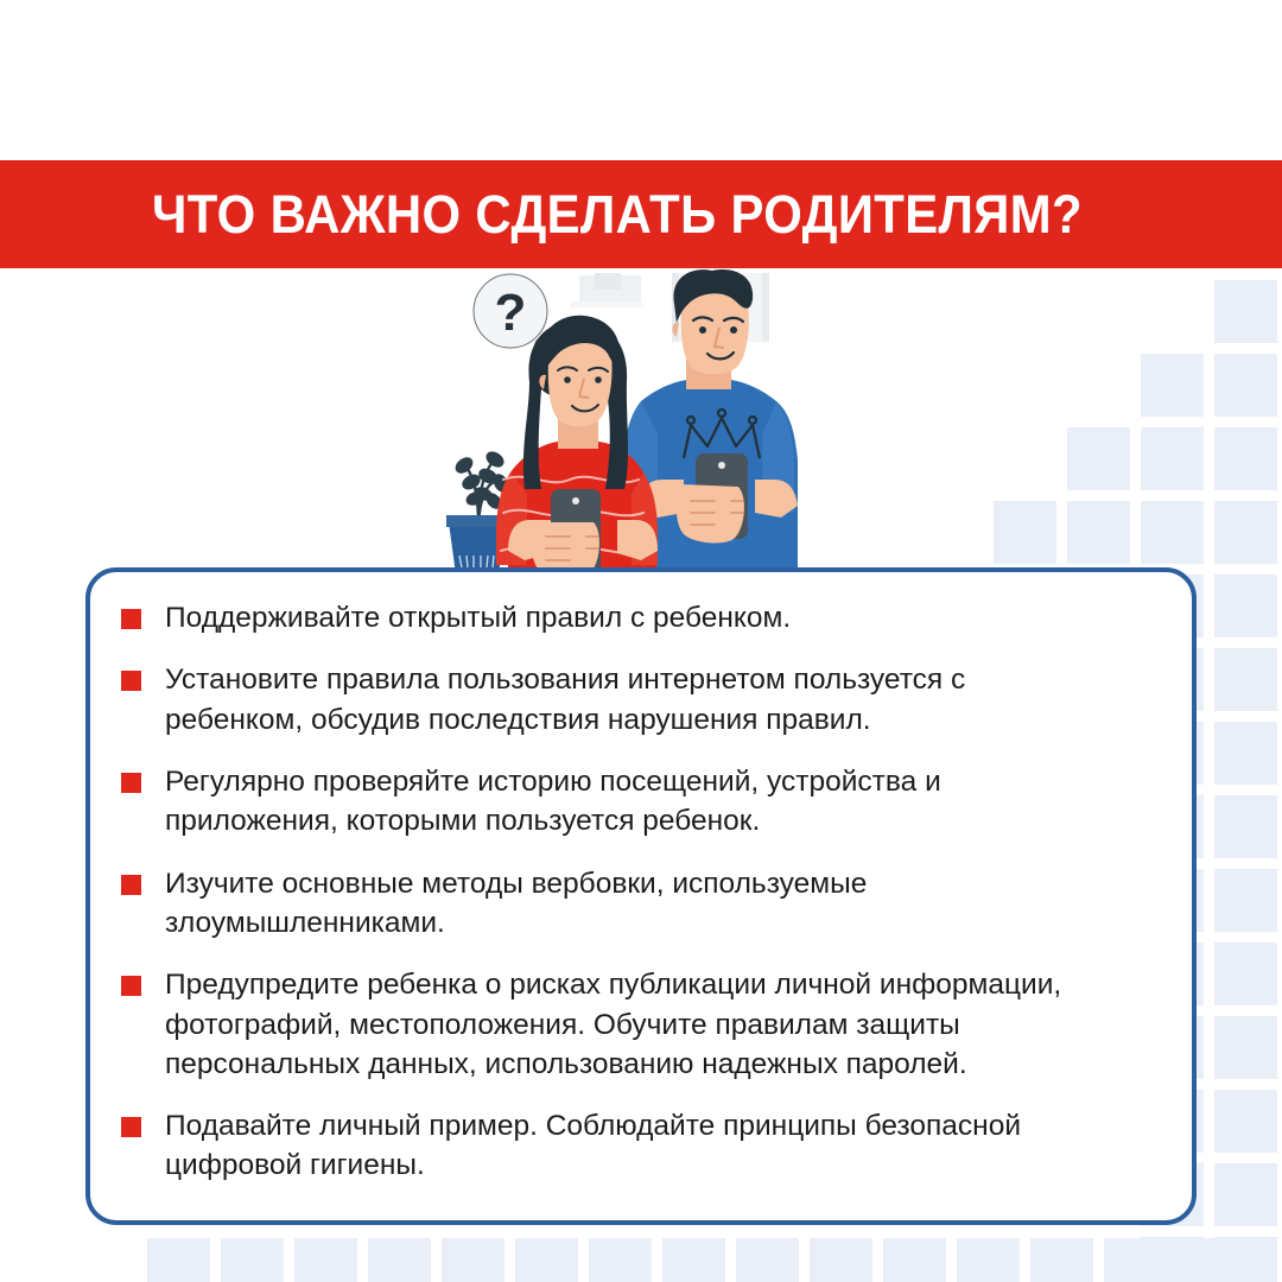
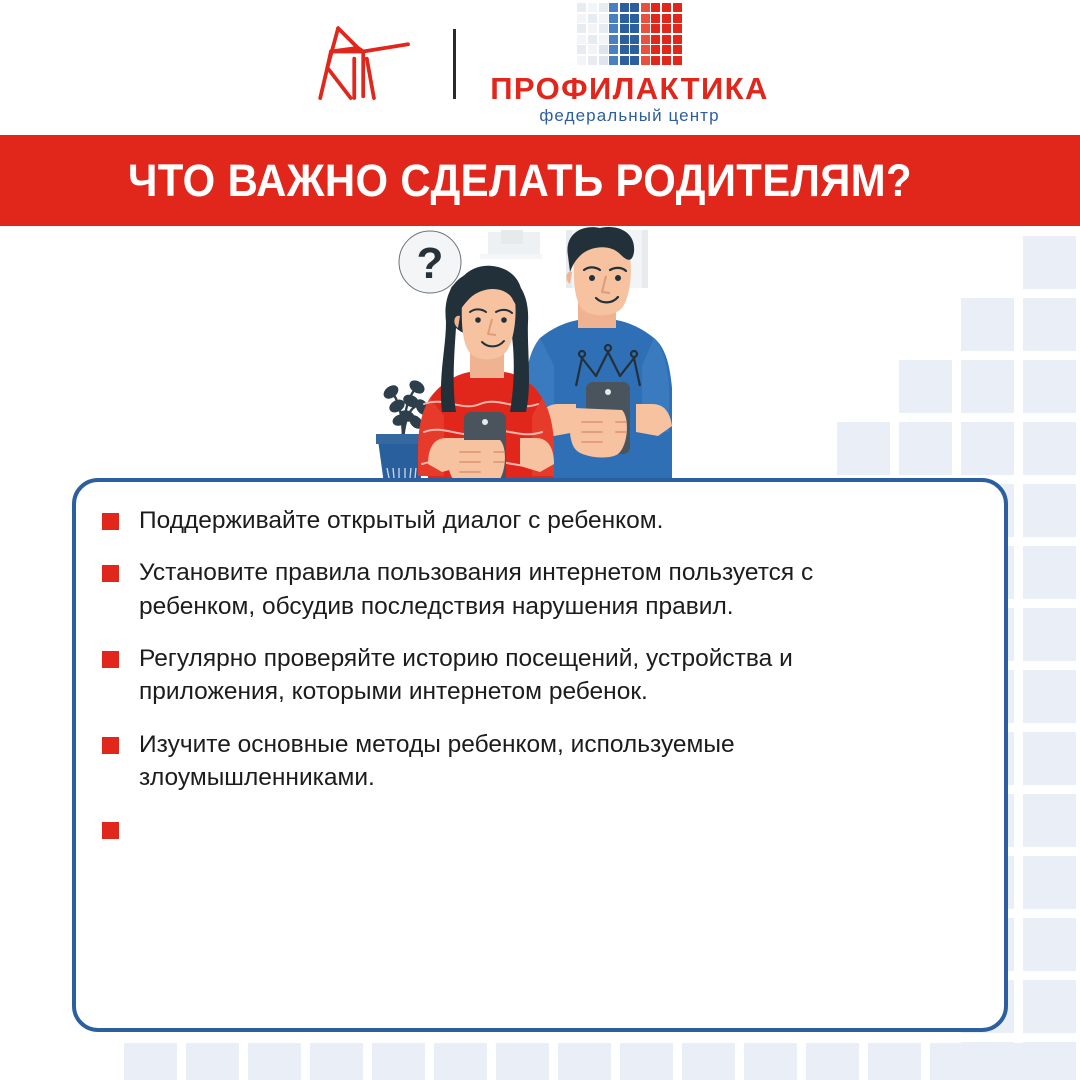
+ ПРОФИЛАКТИКА
+ федеральный центр
  ЧТО ВАЖНО СДЕЛАТЬ РОДИТЕЛЯМ?
  ?
- Поддерживайте открытый правил с ребенком.
+ Поддерживайте открытый диалог с ребенком.
  Установите правила пользования интернетом пользуется с ребенком, обсудив последствия нарушения правил.
- Регулярно проверяйте историю посещений, устройства и приложения, которыми пользуется ребенок.
+ Регулярно проверяйте историю посещений, устройства и приложения, которыми интернетом ребенок.
- Изучите основные методы вербовки, используемые злоумышленниками.
+ Изучите основные методы ребенком, используемые злоумышленниками.
- Предупредите ребенка о рисках публикации личной информации, фотографий, местоположения. Обучите правилам защиты персональных данных, использованию надежных паролей.
- Подавайте личный пример. Соблюдайте принципы безопасной цифровой гигиены.
